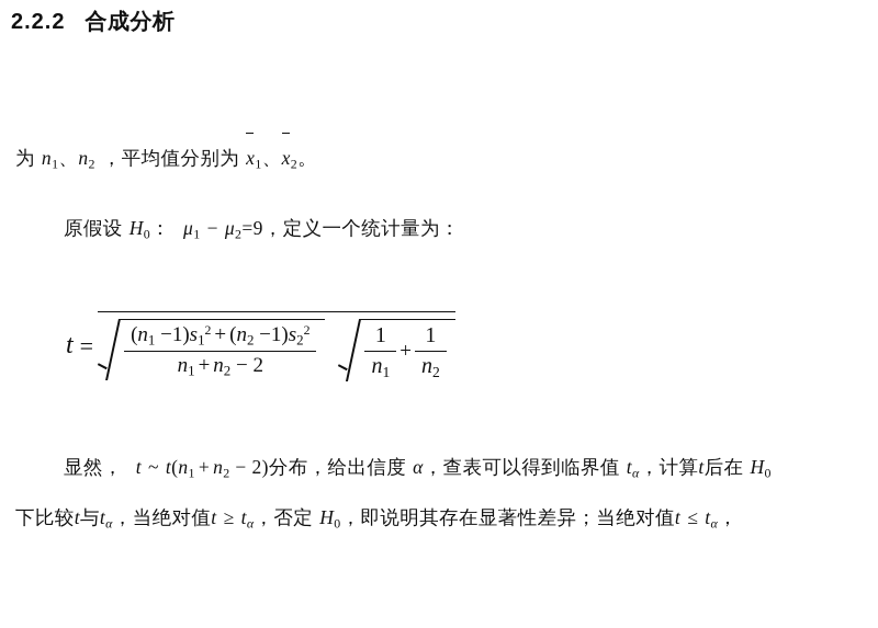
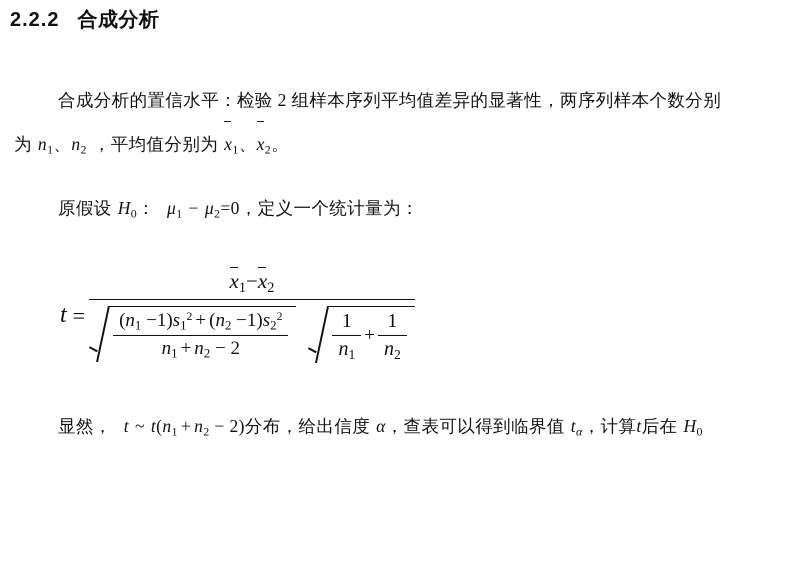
  2.2.2 合成分析
+ 合成分析的置信水平：检验 2 组样本序列平均值差异的显著性，两序列样本个数分别
  为 n1、n2 ，平均值分别为 x1、x2。
- 原假设 H0： μ1 − μ2=9，定义一个统计量为：
+ 原假设 H0： μ1 − μ2=0，定义一个统计量为：
  t
  =
+ x1−x2
  (n1 −1)s12 + (n2 −1)s22
  n1 + n2 − 2
  1
  n1
  +
  1
  n2
  显然， t ~ t(n1 + n2 − 2)分布，给出信度 α，查表可以得到临界值 tα，计算t后在 H0
- 下比较t与tα，当绝对值t ≥ tα，否定 H0，即说明其存在显著性差异；当绝对值t ≤ tα，
